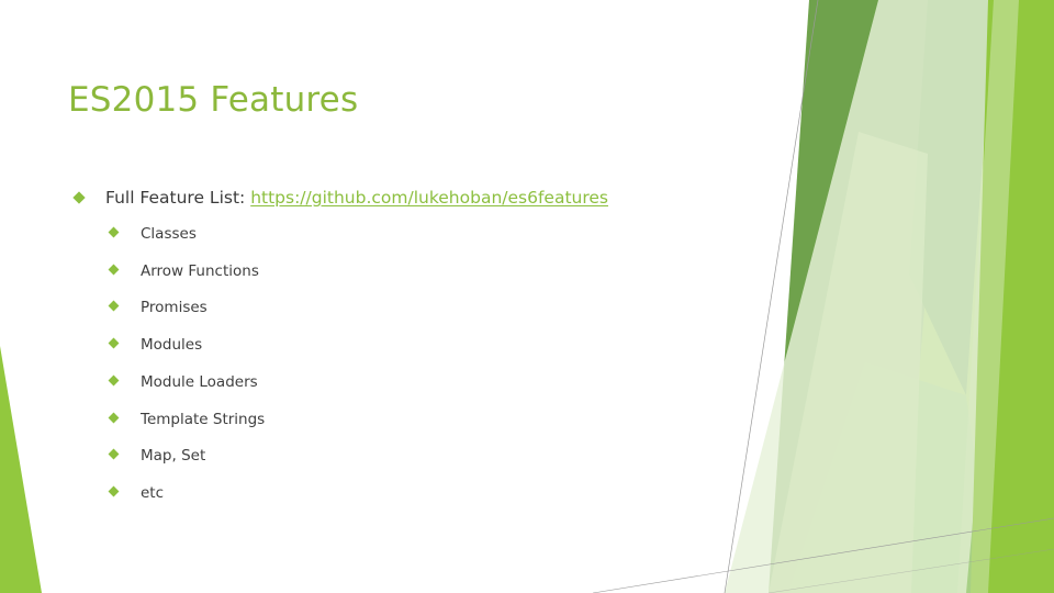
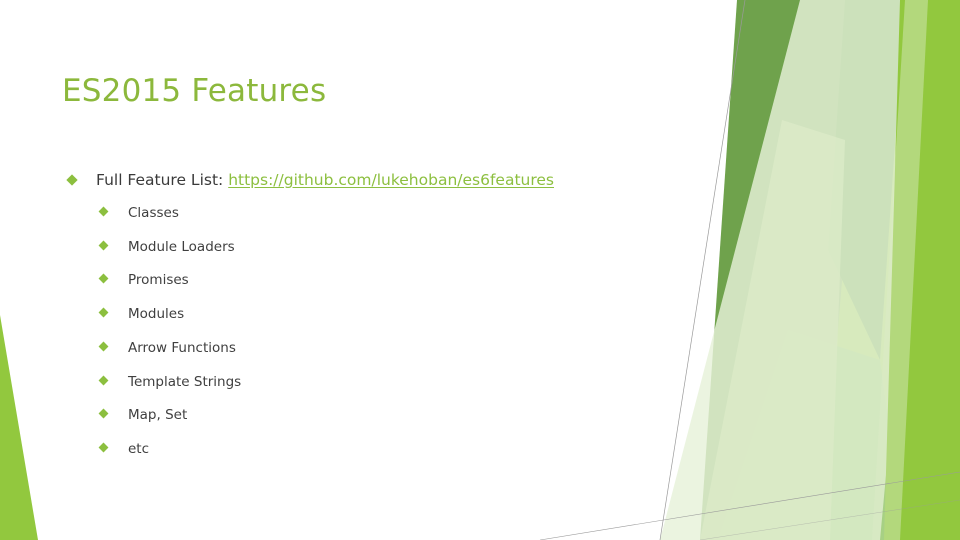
  ES2015 Features
  Full Feature List: https://github.com/lukehoban/es6features
  Classes
- Arrow Functions
+ Module Loaders
  Promises
  Modules
- Module Loaders
+ Arrow Functions
  Template Strings
  Map, Set
  etc
